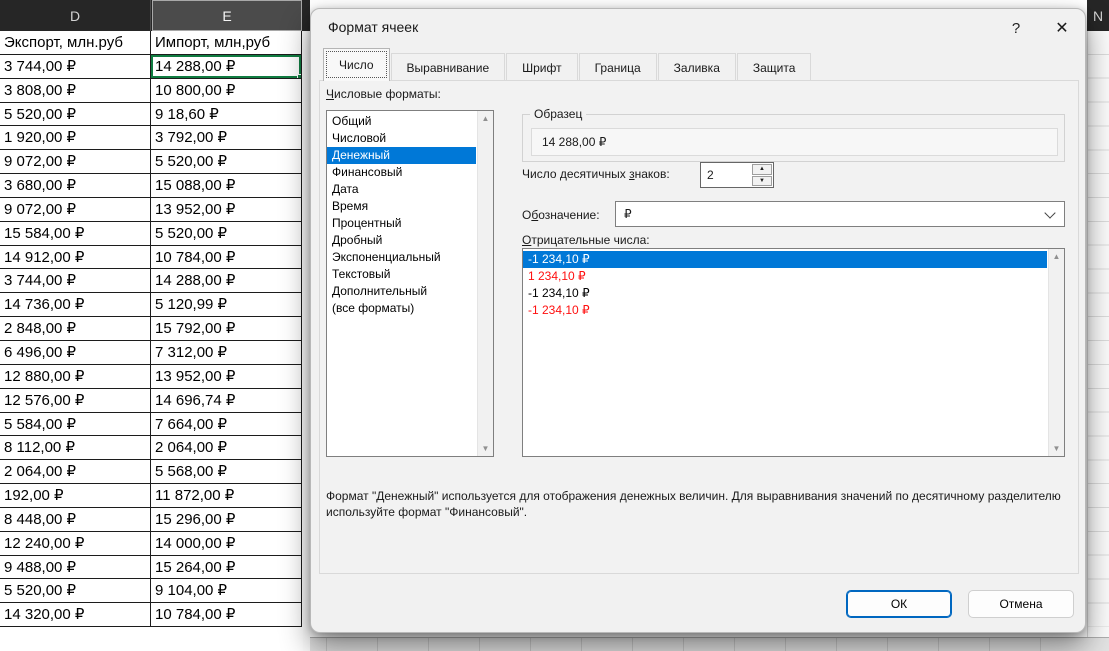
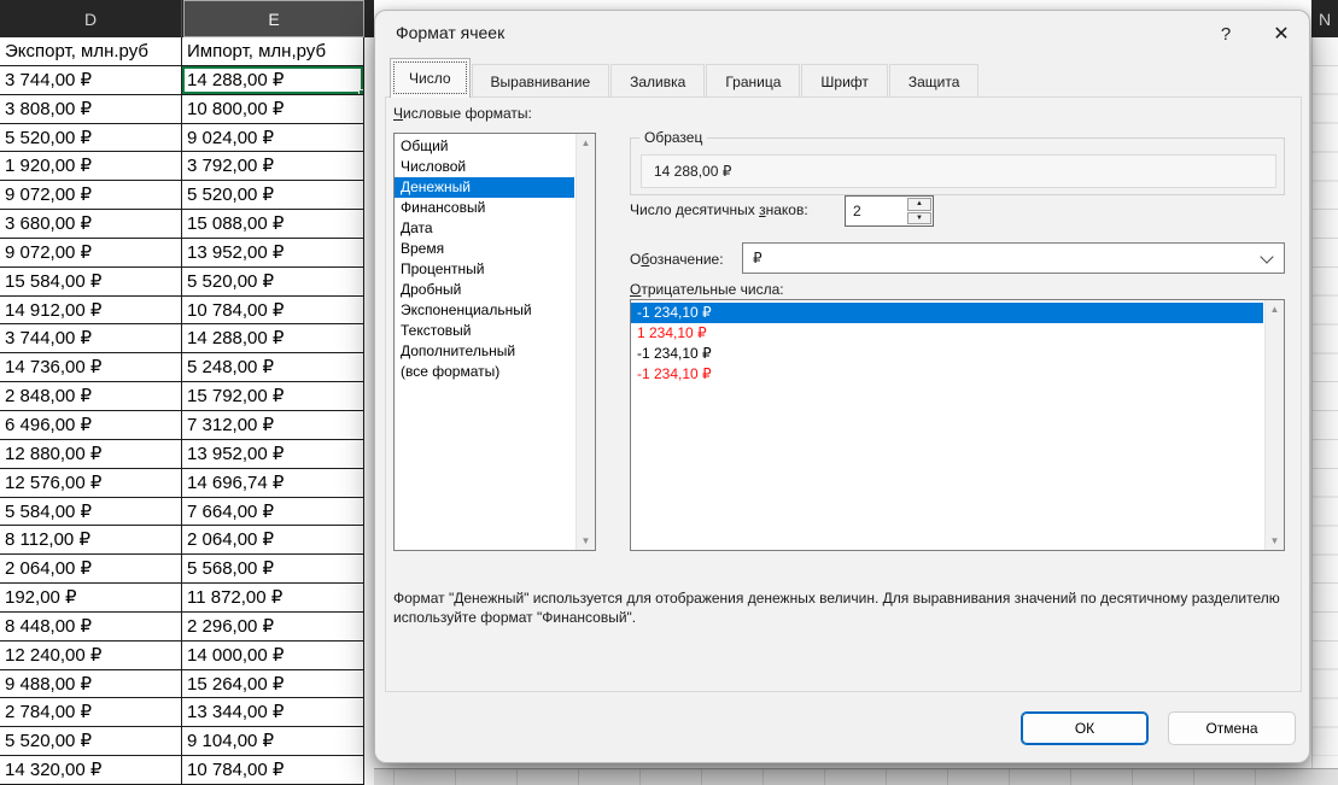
  D
  E
  Экспорт, млн.руб
  Импорт, млн,руб
  3 744,00 ₽
  14 288,00 ₽
  3 808,00 ₽
  10 800,00 ₽
  5 520,00 ₽
- 9 18,60 ₽
+ 9 024,00 ₽
  1 920,00 ₽
  3 792,00 ₽
  9 072,00 ₽
  5 520,00 ₽
  3 680,00 ₽
  15 088,00 ₽
  9 072,00 ₽
  13 952,00 ₽
  15 584,00 ₽
  5 520,00 ₽
  14 912,00 ₽
  10 784,00 ₽
  3 744,00 ₽
  14 288,00 ₽
  14 736,00 ₽
- 5 120,99 ₽
+ 5 248,00 ₽
  2 848,00 ₽
  15 792,00 ₽
  6 496,00 ₽
  7 312,00 ₽
  12 880,00 ₽
  13 952,00 ₽
  12 576,00 ₽
  14 696,74 ₽
  5 584,00 ₽
  7 664,00 ₽
  8 112,00 ₽
  2 064,00 ₽
  2 064,00 ₽
  5 568,00 ₽
  192,00 ₽
  11 872,00 ₽
  8 448,00 ₽
- 15 296,00 ₽
+ 2 296,00 ₽
  12 240,00 ₽
  14 000,00 ₽
  9 488,00 ₽
  15 264,00 ₽
+ 2 784,00 ₽
+ 13 344,00 ₽
  5 520,00 ₽
  9 104,00 ₽
  14 320,00 ₽
  10 784,00 ₽
  N
  Формат ячеек
  ?
  ✕
  Число
  Выравнивание
- Шрифт
+ Заливка
  Граница
- Заливка
+ Шрифт
  Защита
  Числовые форматы:
  Общий
  Числовой
  Денежный
  Финансовый
  Дата
  Время
  Процентный
  Дробный
  Экспоненциальный
  Текстовый
  Дополнительный
  (все форматы)
  ▲
  ▼
  Образец
  14 288,00 ₽
  Число десятичных знаков:
  2
  Обозначение:
  ₽
  Отрицательные числа:
  -1 234,10 ₽
  1 234,10 ₽
  -1 234,10 ₽
  -1 234,10 ₽
  ▲
  ▼
  Формат "Денежный" используется для отображения денежных величин. Для выравнивания значений по десятичному разделителю используйте формат "Финансовый".
  ОК
  Отмена
